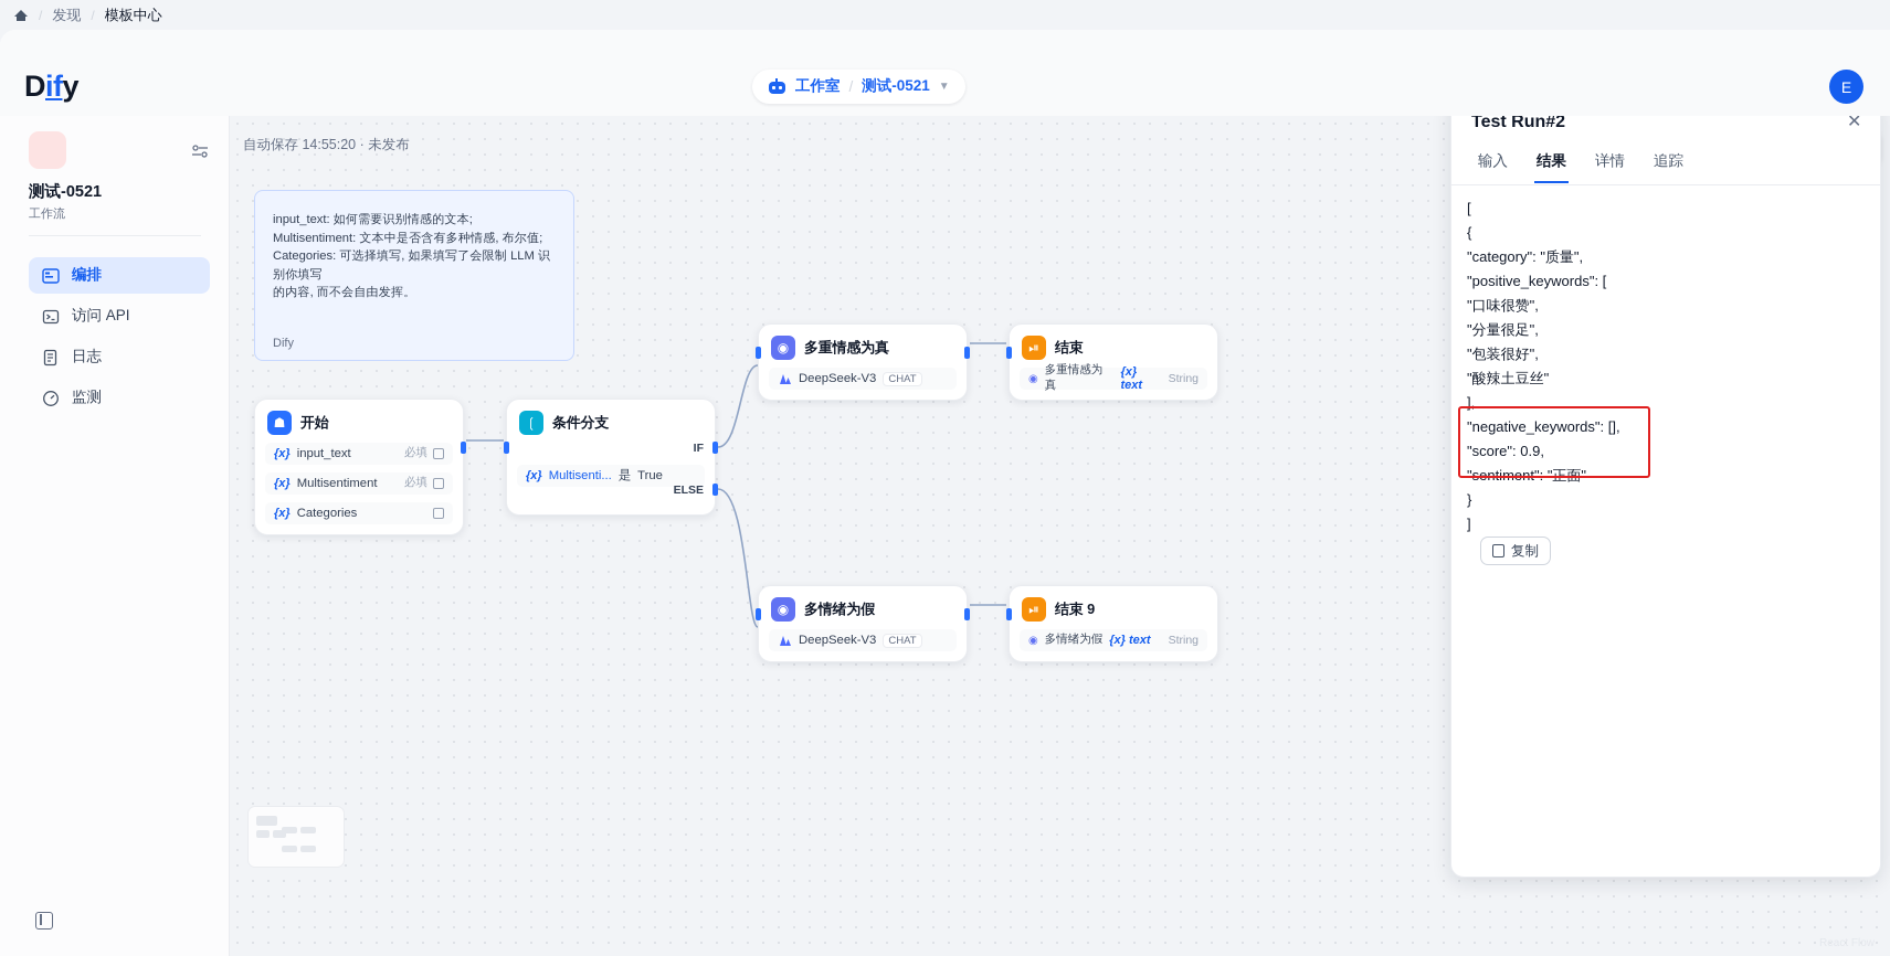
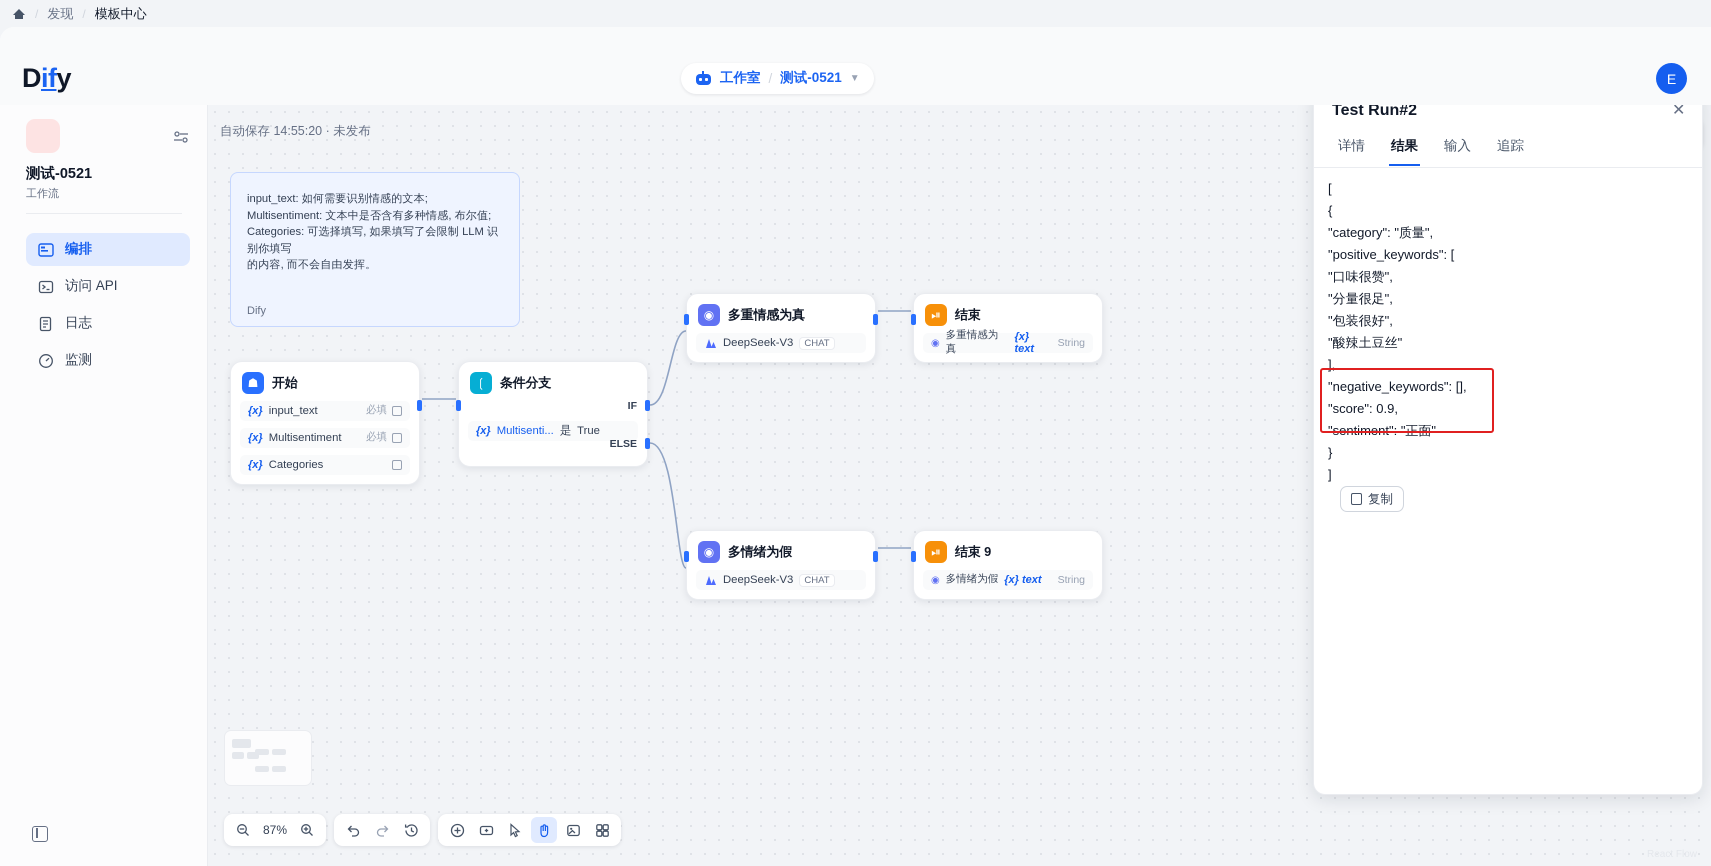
  /
  发现
  /
  模板中心
  Dify
  工作室
  /
  测试-0521
  ▼
  E
  测试-0521
  工作流
  编排
  访问 API
  日志
  监测
  自动保存 14:55:20 · 未发布
  input_text: 如何需要识别情感的文本;
  Multisentiment: 文本中是否含有多种情感, 布尔值;
  Categories: 可选择填写, 如果填写了会限制 LLM 识别你填写
  的内容, 而不会自由发挥。
  Dify
  ☗
  开始
  {x}
  input_text
  必填
  {x}
  Multisentiment
  必填
  {x}
  Categories
  ❲
  条件分支
  IF
  {x}
  Multisenti...
  是
  True
  ELSE
  ◉
  多重情感为真
  DeepSeek-V3
  CHAT
  ⏯
  结束
  ◉
  多重情感为真
  {x} text
  String
  ◉
  多情绪为假
  DeepSeek-V3
  CHAT
  ⏯
  结束 9
  ◉
  多情绪为假
  {x} text
  String
+ 87%
  Test Run#2
  ✕
- 输入
+ 详情
  结果
- 详情
+ 输入
  追踪
  [
  {
  "category": "质量",
  "positive_keywords": [
  "口味很赞",
  "分量很足",
  "包装很好",
  "酸辣土豆丝"
  ],
  "negative_keywords": [],
  "score": 0.9,
  "sentiment": "正面"
  }
  ]
  复制
